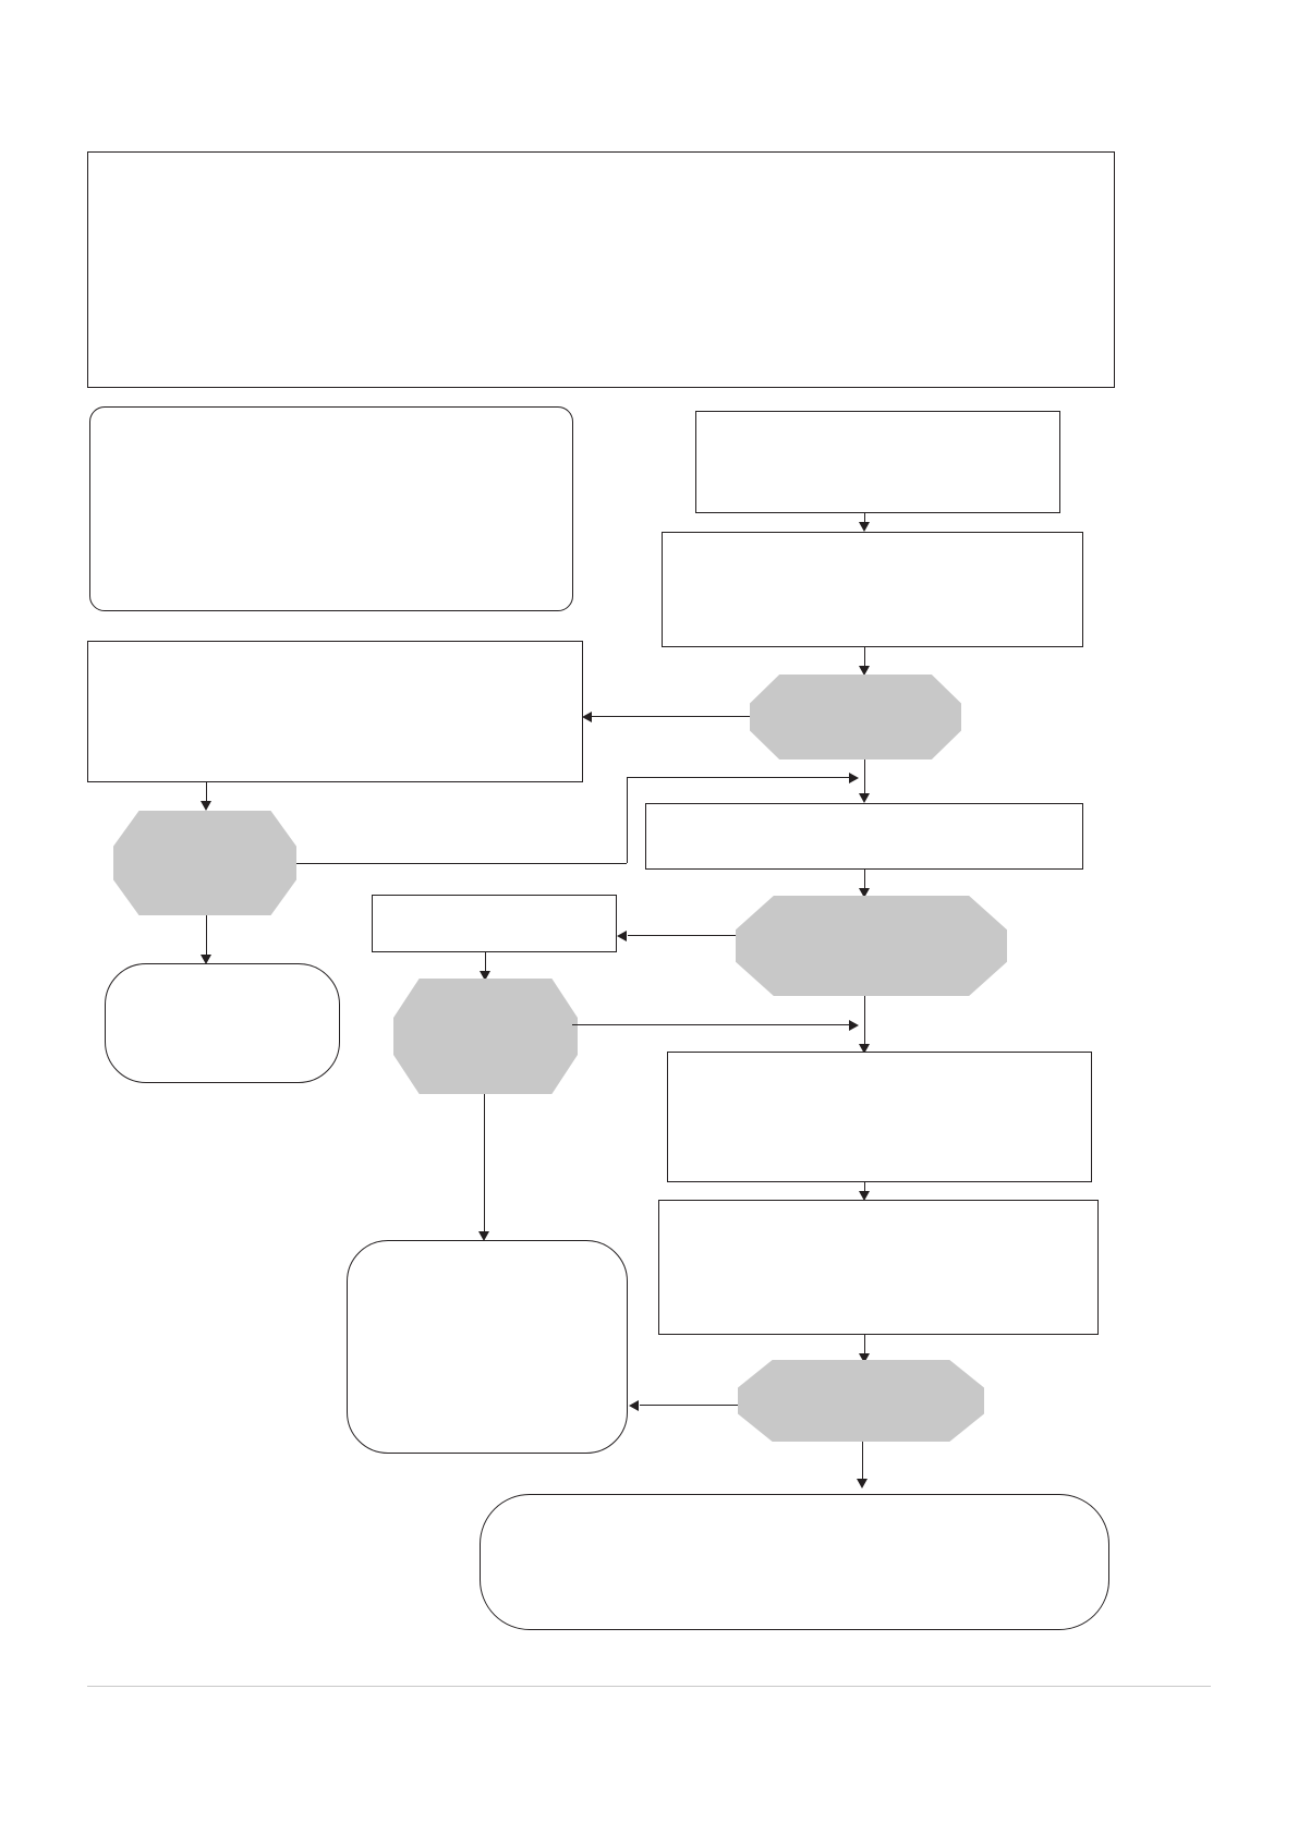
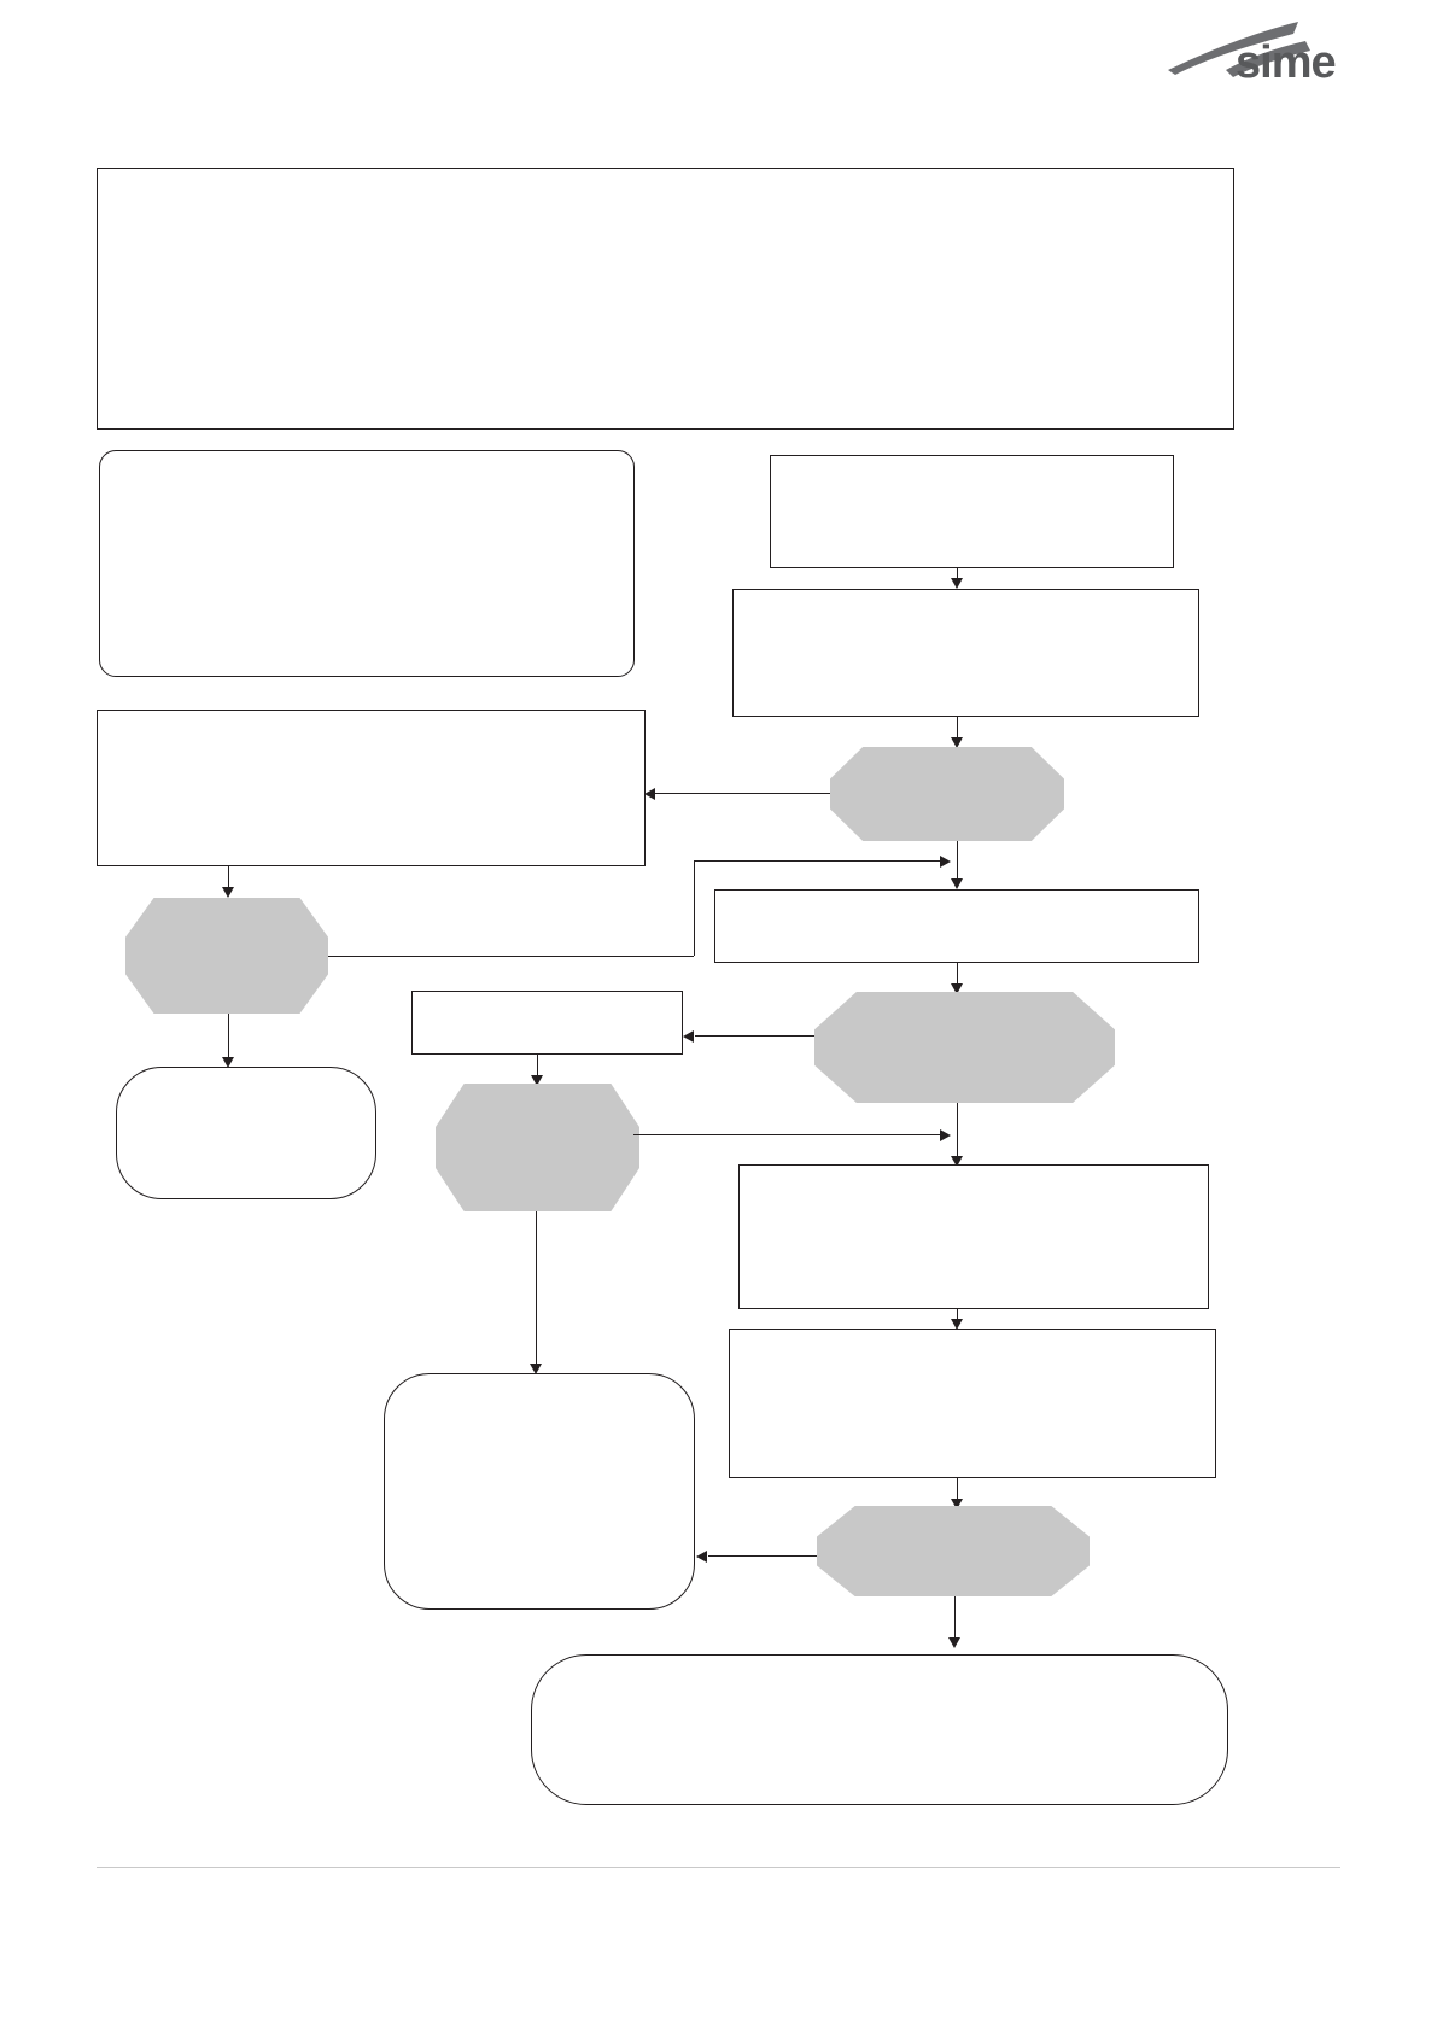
+ sime
